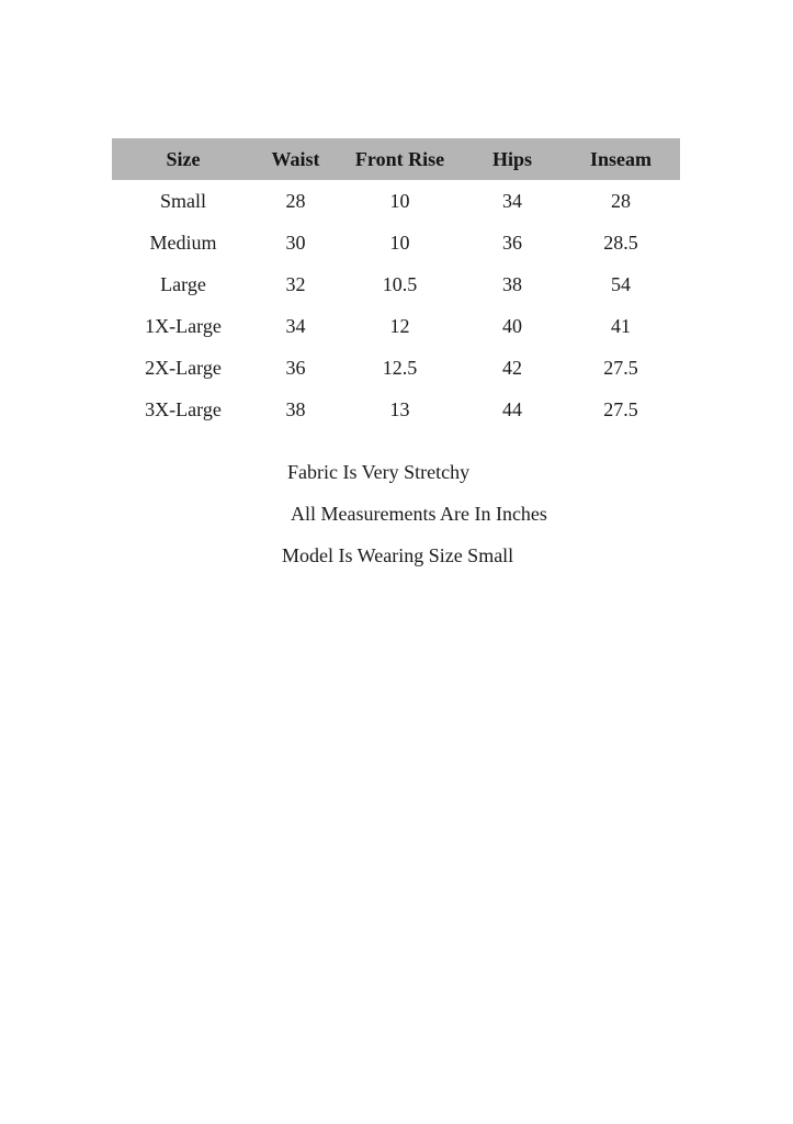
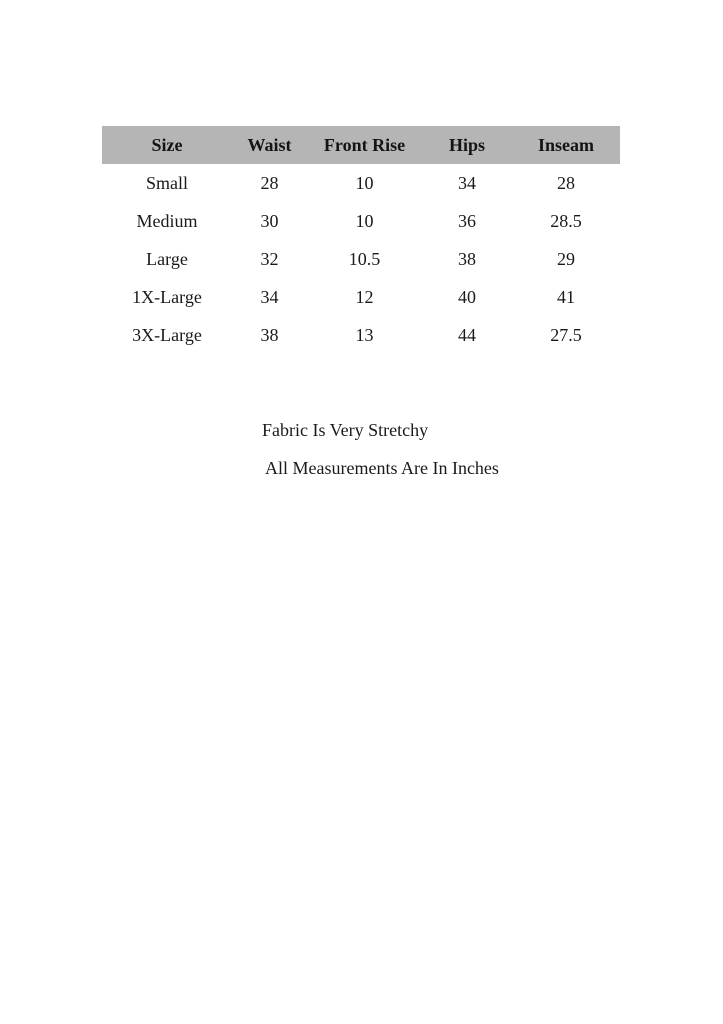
  Size	Waist	Front Rise	Hips	Inseam
  Small	28	10	34	28
  Medium	30	10	36	28.5
- Large	32	10.5	38	54
+ Large	32	10.5	38	29
  1X-Large	34	12	40	41
- 2X-Large	36	12.5	42	27.5
  3X-Large	38	13	44	27.5
  Fabric Is Very Stretchy
  All Measurements Are In Inches
- Model Is Wearing Size Small
